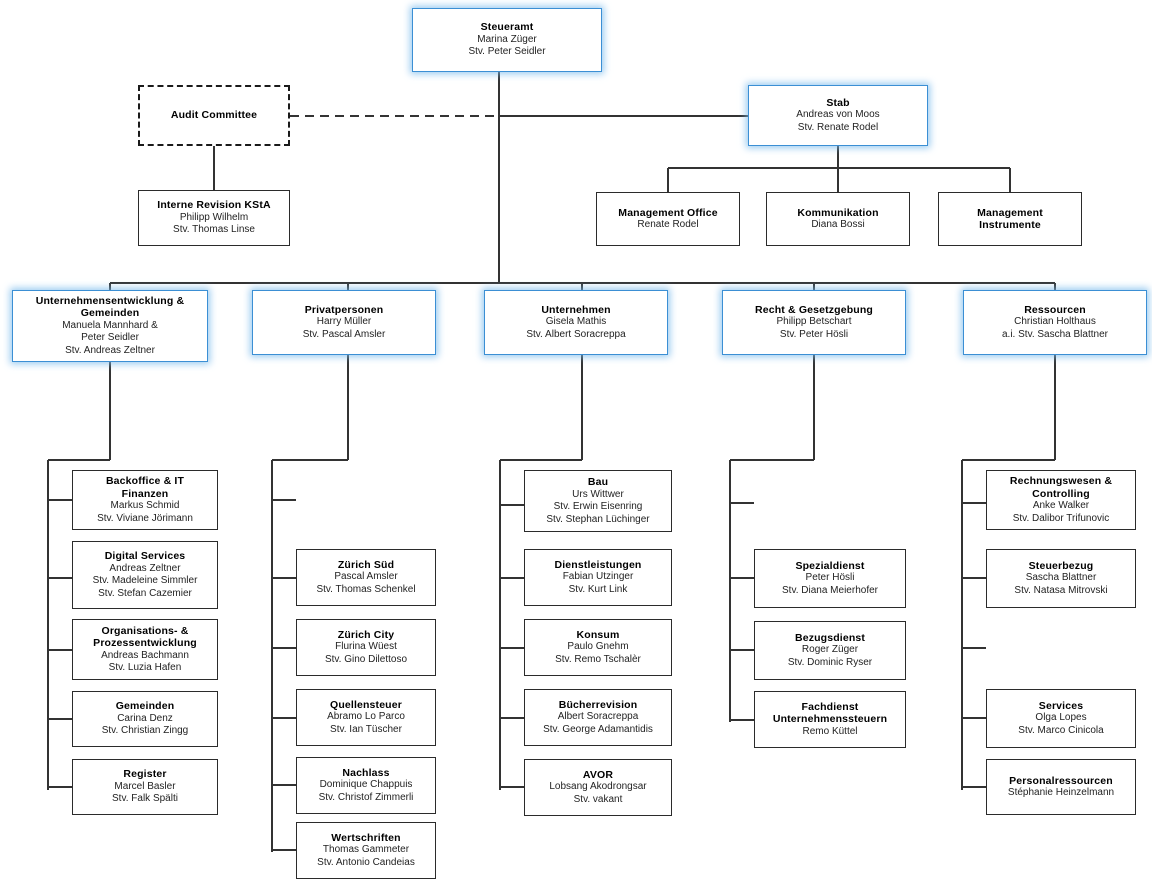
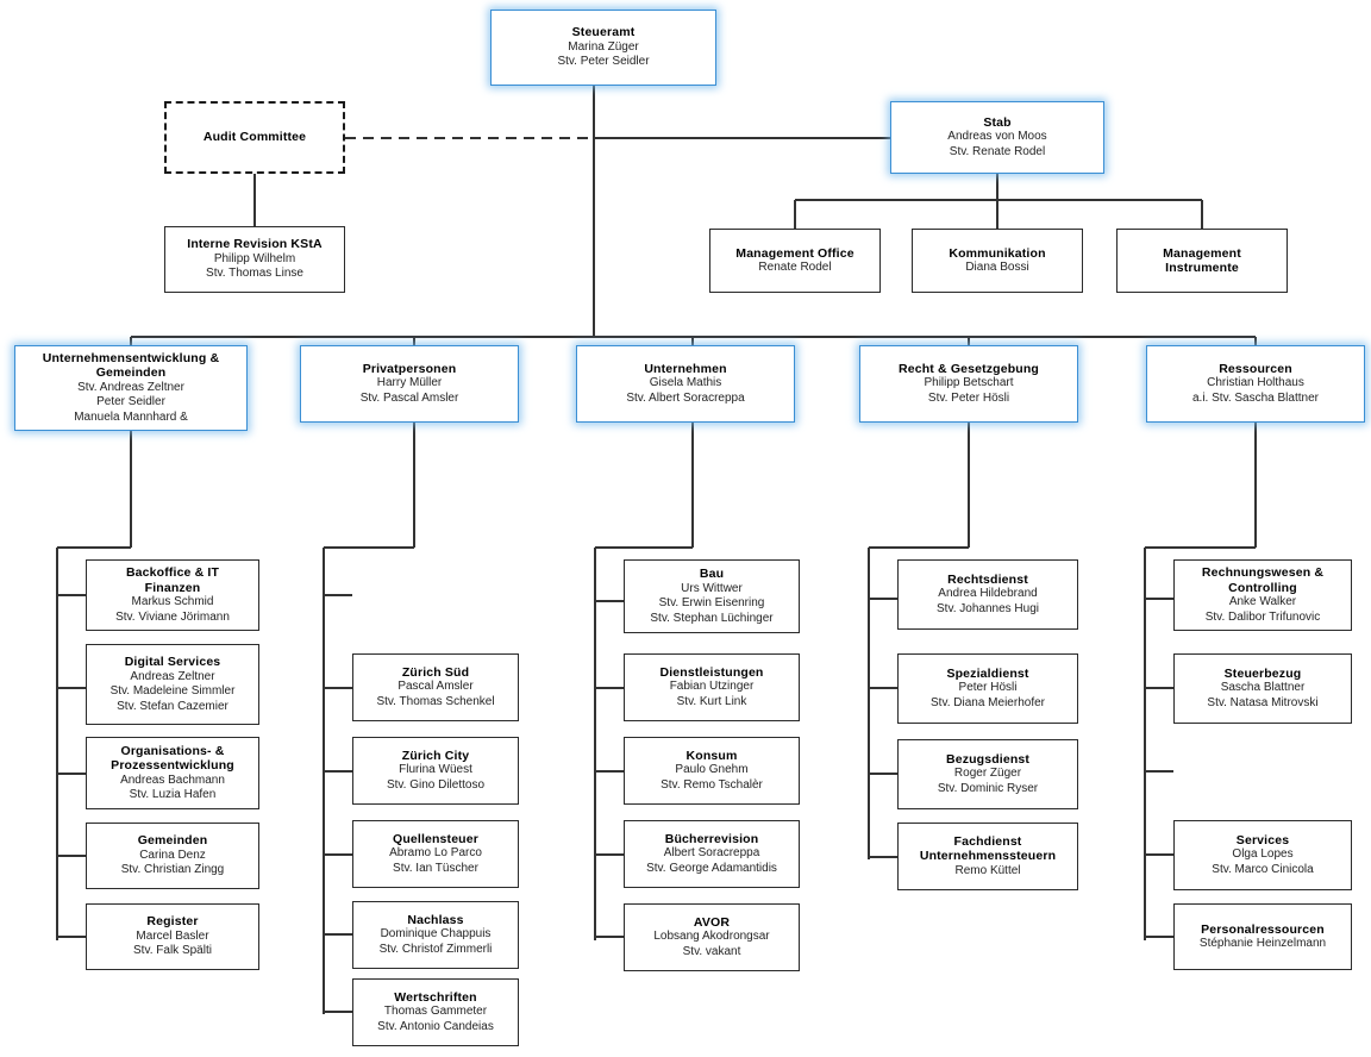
  Steueramt
  Marina Züger
  Stv. Peter Seidler
  Audit Committee
  Stab
  Andreas von Moos
  Stv. Renate Rodel
  Interne Revision KStA
  Philipp Wilhelm
  Stv. Thomas Linse
  Management Office
  Renate Rodel
  Kommunikation
  Diana Bossi
  Management Instrumente
  Unternehmensentwicklung & Gemeinden
- Manuela Mannhard &
+ Stv. Andreas Zeltner
  Peter Seidler
- Stv. Andreas Zeltner
+ Manuela Mannhard &
  Privatpersonen
  Harry Müller
  Stv. Pascal Amsler
  Unternehmen
  Gisela Mathis
  Stv. Albert Soracreppa
  Recht & Gesetzgebung
  Philipp Betschart
  Stv. Peter Hösli
  Ressourcen
  Christian Holthaus
  a.i. Stv. Sascha Blattner
  Backoffice & IT Finanzen
  Markus Schmid
  Stv. Viviane Jörimann
  Digital Services
  Andreas Zeltner
  Stv. Madeleine Simmler
  Stv. Stefan Cazemier
  Organisations- & Prozessentwicklung
  Andreas Bachmann
  Stv. Luzia Hafen
  Gemeinden
  Carina Denz
  Stv. Christian Zingg
  Register
  Marcel Basler
  Stv. Falk Spälti
  Zürich Süd
  Pascal Amsler
  Stv. Thomas Schenkel
  Zürich City
  Flurina Wüest
  Stv. Gino Dilettoso
  Quellensteuer
  Abramo Lo Parco
  Stv. Ian Tüscher
  Nachlass
  Dominique Chappuis
  Stv. Christof Zimmerli
  Wertschriften
  Thomas Gammeter
  Stv. Antonio Candeias
  Bau
  Urs Wittwer
  Stv. Erwin Eisenring
  Stv. Stephan Lüchinger
  Dienstleistungen
  Fabian Utzinger
  Stv. Kurt Link
  Konsum
  Paulo Gnehm
  Stv. Remo Tschalèr
  Bücherrevision
  Albert Soracreppa
  Stv. George Adamantidis
  AVOR
  Lobsang Akodrongsar
  Stv. vakant
+ Rechtsdienst
+ Andrea Hildebrand
+ Stv. Johannes Hugi
  Spezialdienst
  Peter Hösli
  Stv. Diana Meierhofer
  Bezugsdienst
  Roger Züger
  Stv. Dominic Ryser
  Fachdienst Unternehmenssteuern
  Remo Küttel
  Rechnungswesen & Controlling
  Anke Walker
  Stv. Dalibor Trifunovic
  Steuerbezug
  Sascha Blattner
  Stv. Natasa Mitrovski
  Services
  Olga Lopes
  Stv. Marco Cinicola
  Personalressourcen
  Stéphanie Heinzelmann
